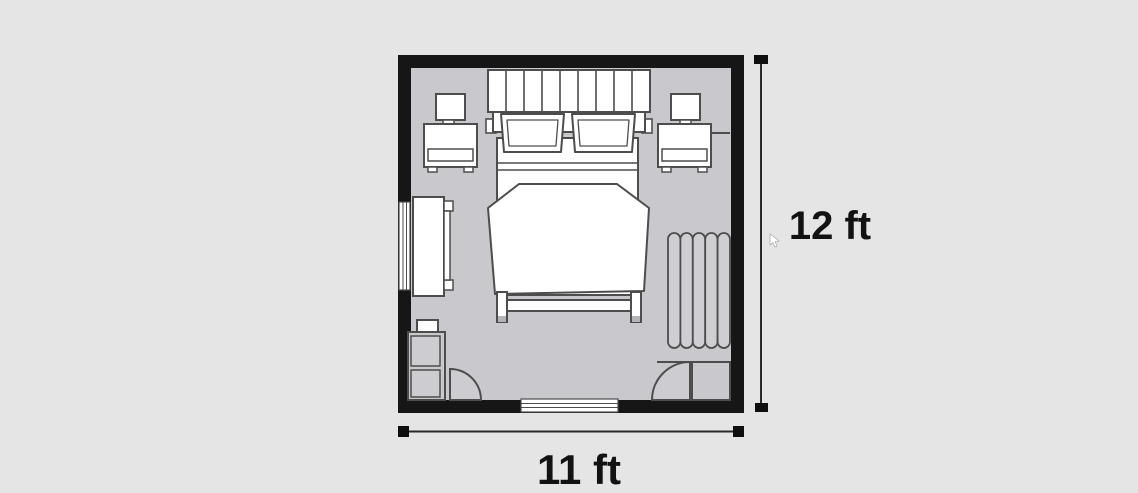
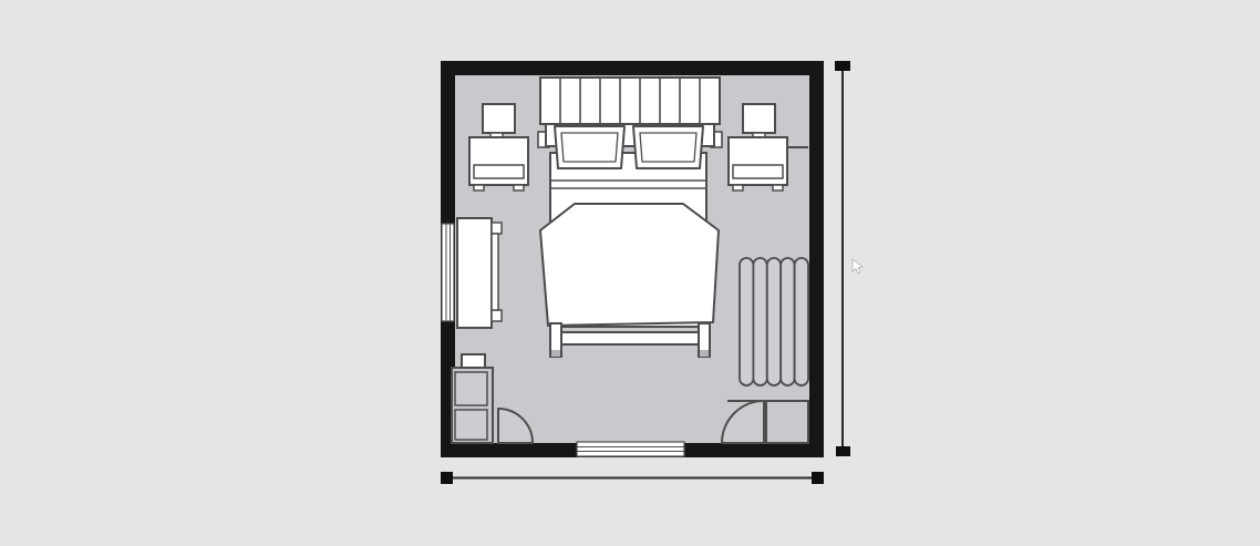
- 12 ft
- 11 ft
